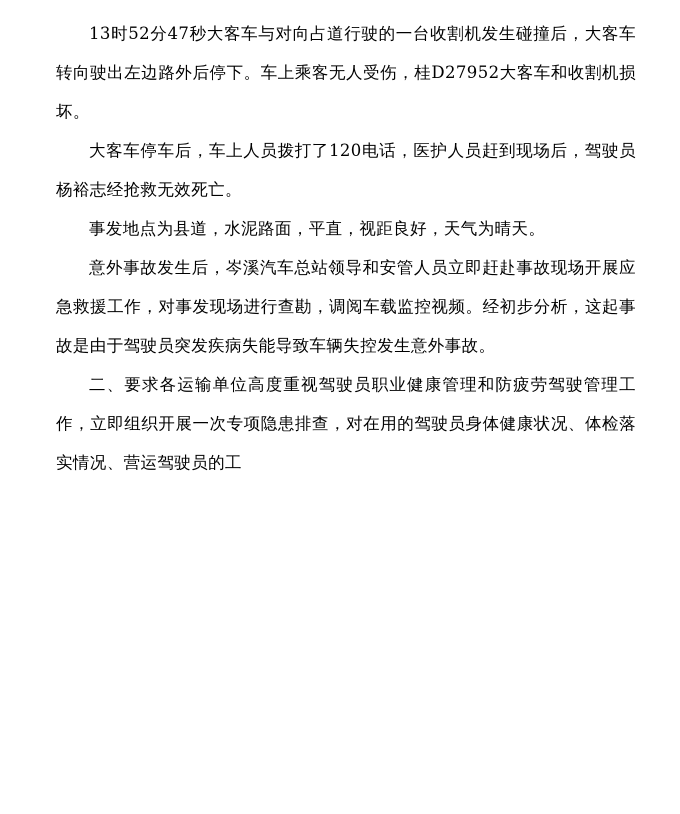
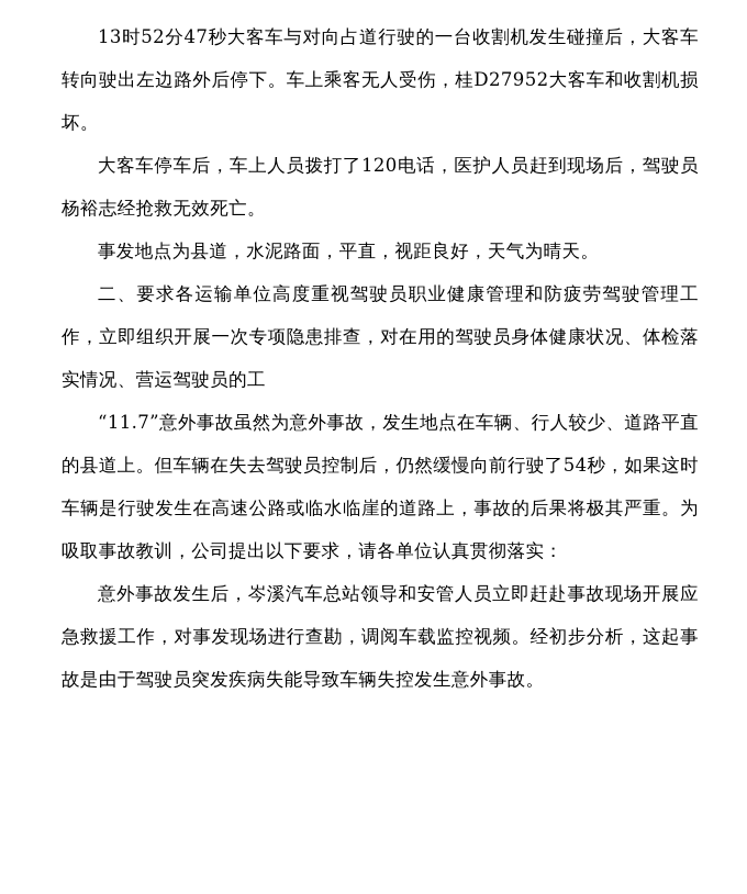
  13时52分47秒大客车与对向占道行驶的一台收割机发生碰撞后，大客车转向驶出左边路外后停下。车上乘客无人受伤，桂D27952大客车和收割机损坏。
  大客车停车后，车上人员拨打了120电话，医护人员赶到现场后，驾驶员杨裕志经抢救无效死亡。
  事发地点为县道，水泥路面，平直，视距良好，天气为晴天。
- 意外事故发生后，岑溪汽车总站领导和安管人员立即赶赴事故现场开展应急救援工作，对事发现场进行查勘，调阅车载监控视频。经初步分析，这起事故是由于驾驶员突发疾病失能导致车辆失控发生意外事故。
+ 二、要求各运输单位高度重视驾驶员职业健康管理和防疲劳驾驶管理工作，立即组织开展一次专项隐患排查，对在用的驾驶员身体健康状况、体检落实情况、营运驾驶员的工
+ “11.7”意外事故虽然为意外事故，发生地点在车辆、行人较少、道路平直的县道上。但车辆在失去驾驶员控制后，仍然缓慢向前行驶了54秒，如果这时车辆是行驶发生在高速公路或临水临崖的道路上，事故的后果将极其严重。为吸取事故教训，公司提出以下要求，请各单位认真贯彻落实：
- 二、要求各运输单位高度重视驾驶员职业健康管理和防疲劳驾驶管理工作，立即组织开展一次专项隐患排查，对在用的驾驶员身体健康状况、体检落实情况、营运驾驶员的工
+ 意外事故发生后，岑溪汽车总站领导和安管人员立即赶赴事故现场开展应急救援工作，对事发现场进行查勘，调阅车载监控视频。经初步分析，这起事故是由于驾驶员突发疾病失能导致车辆失控发生意外事故。
